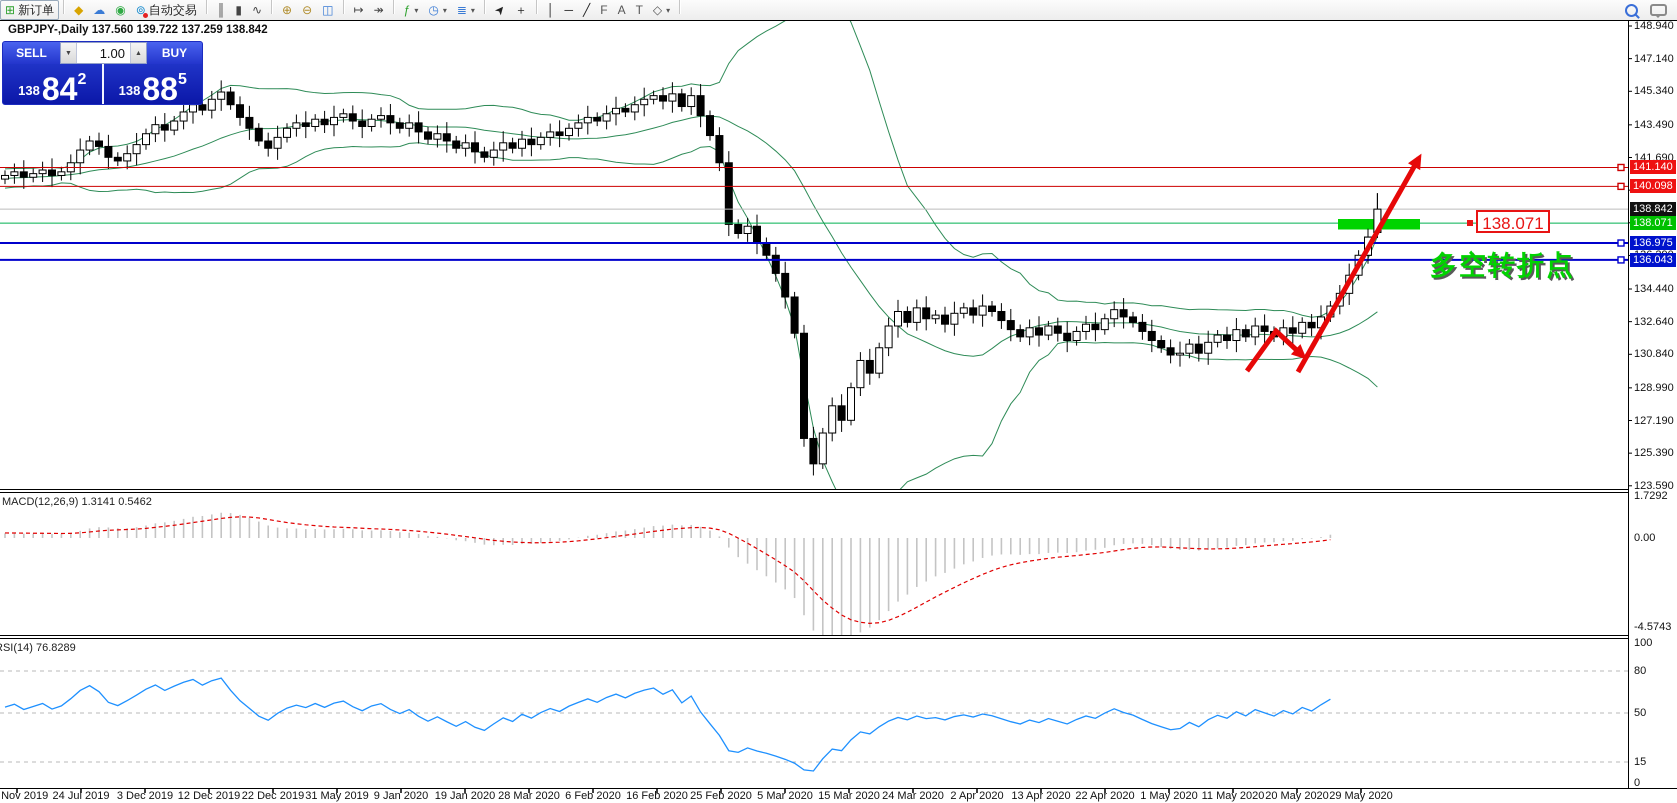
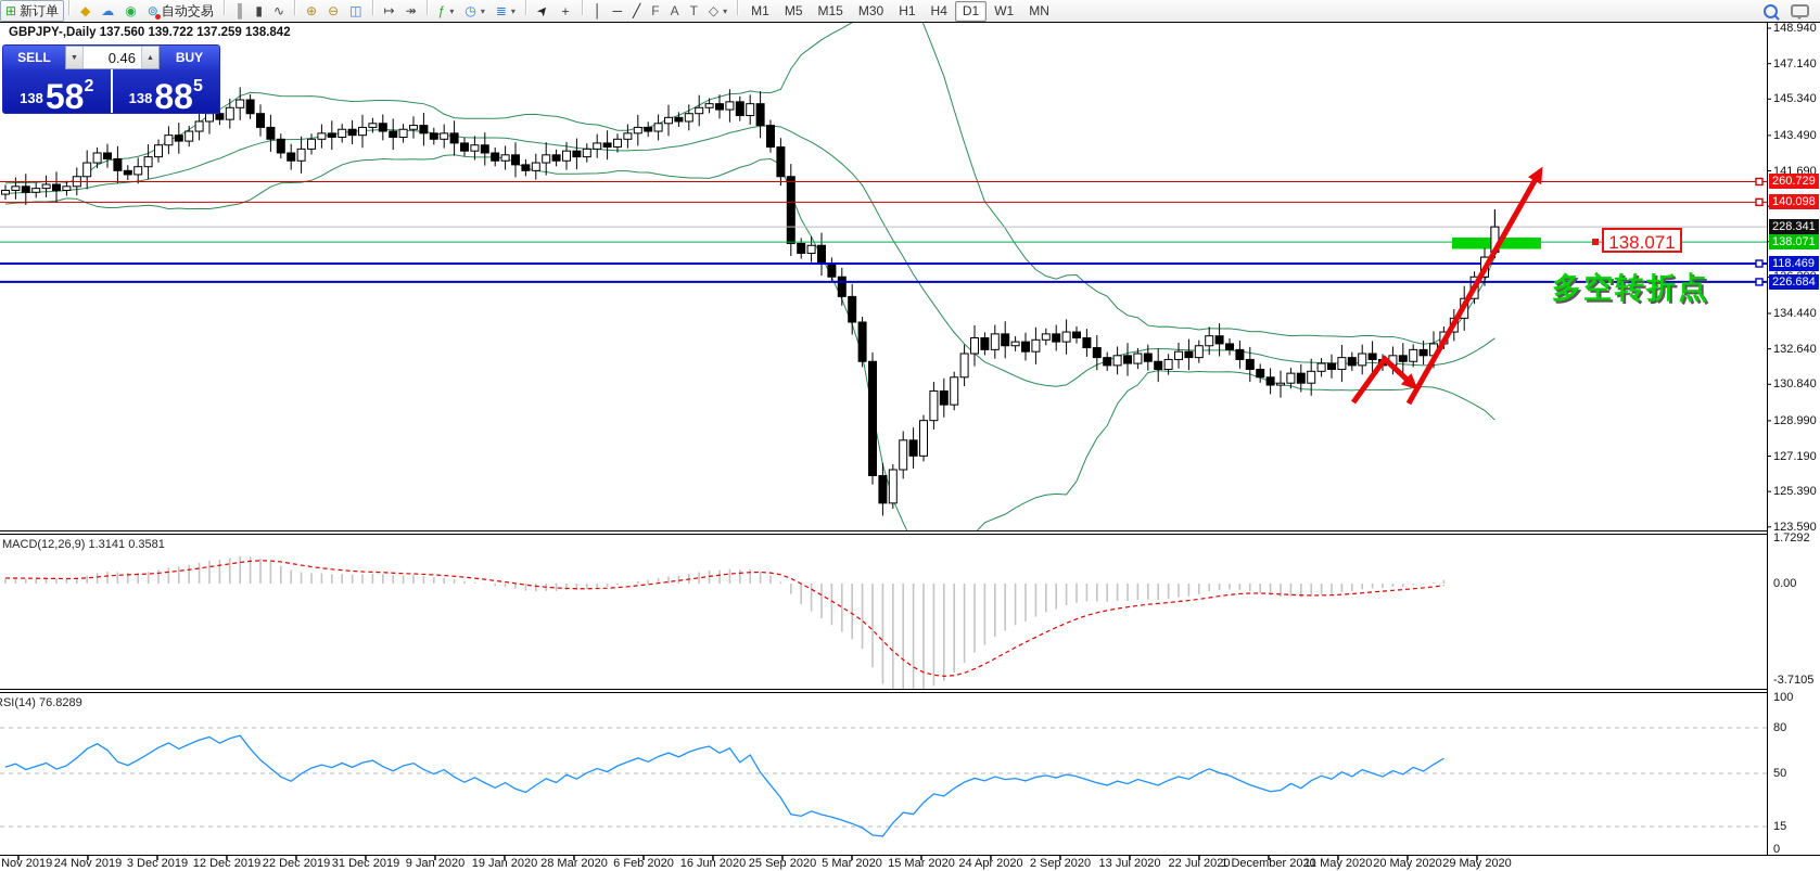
  ⊞
  新订单
  ◆
  ☁
  ◉
  ⊚
  自动交易
  ║
  ▮
  ∿
  ⊕
  ⊖
  ◫
  ↦
  ↠
  ƒ
  ▾
  ◷
  ▾
  ≣
  ▾
  ＋
  │
  ─
  ╱
  F
  A
  T
  ◇
  ▾
+ M1 M5 M15 M30 H1 H4 D1 W1 MN
  GBPJPY-,Daily 137.560 139.722 137.259 138.842
- MACD(12,26,9) 1.3141 0.5462
+ MACD(12,26,9) 1.3141 0.3581
  SI(14) 76.8289
  SELL
- 1.00
+ 0.46
  BUY
  138
- 84
+ 58
  2
  138
  88
  5
  148.940
  147.140
  145.340
  143.490
  141.690
  134.440
  132.640
  130.840
  128.990
  127.190
  125.390
  123.590
  1.7292
  0.00
- -4.5743
+ -3.7105
  100
  80
  50
  15
  0
- 141.140
+ 260.729
  140.098
- 138.842
+ 228.341
  138.071
- 136.975
+ 118.469
- 136.043
+ 226.684
  Nov 2019
- 24 Jul 2019
+ 24 Nov 2019
  3 Dec 2019
  12 Dec 2019
  22 Dec 2019
- 31 May 2019
+ 31 Dec 2019
  9 Jan 2020
  19 Jan 2020
  28 Mar 2020
  6 Feb 2020
- 16 Feb 2020
+ 16 Jun 2020
- 25 Feb 2020
+ 25 Sep 2020
  5 Mar 2020
  15 Mar 2020
- 24 Mar 2020
+ 24 Apr 2020
- 2 Apr 2020
+ 2 Sep 2020
- 13 Apr 2020
+ 13 Jul 2020
- 22 Apr 2020
+ 22 Jul 2020
- 1 May 2020
+ 1 December 2020
  11 May 2020
  20 May 2020
  29 May 2020
  138.071
  多空转折点
